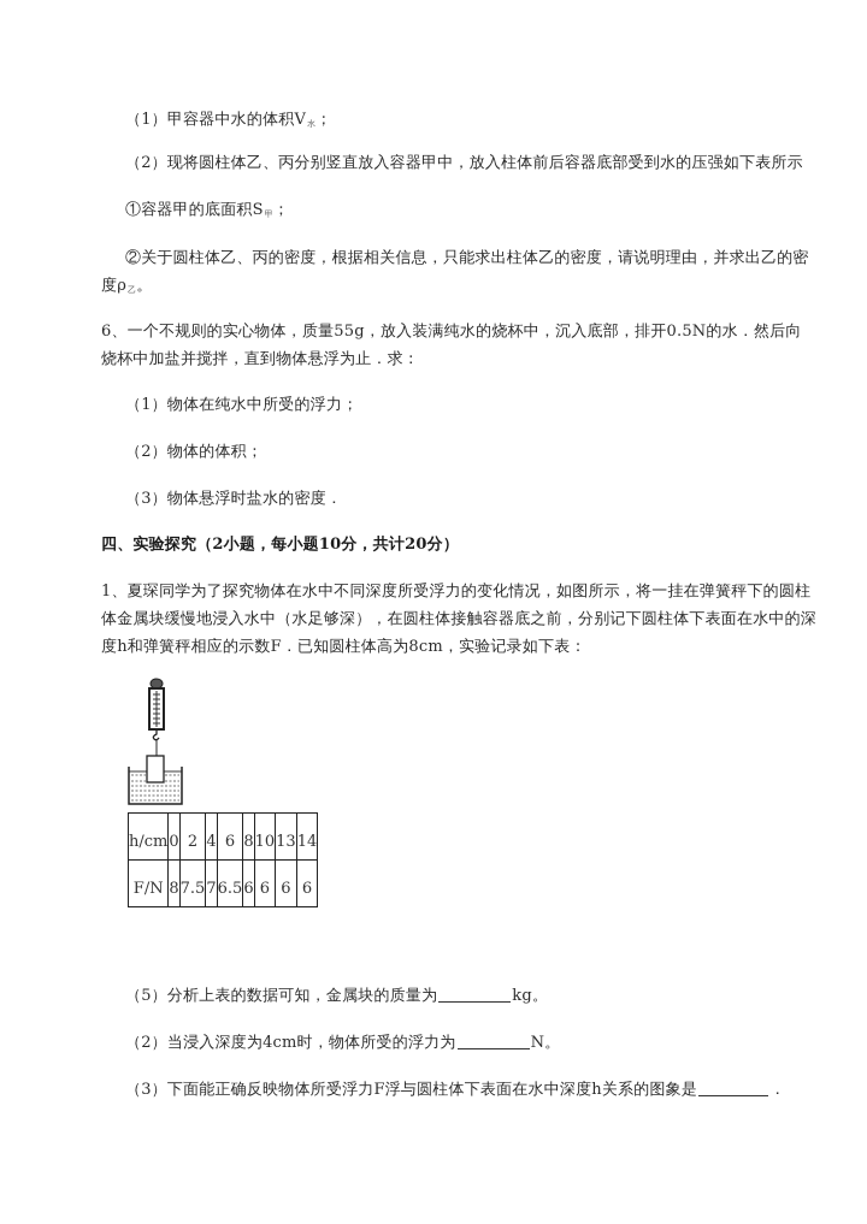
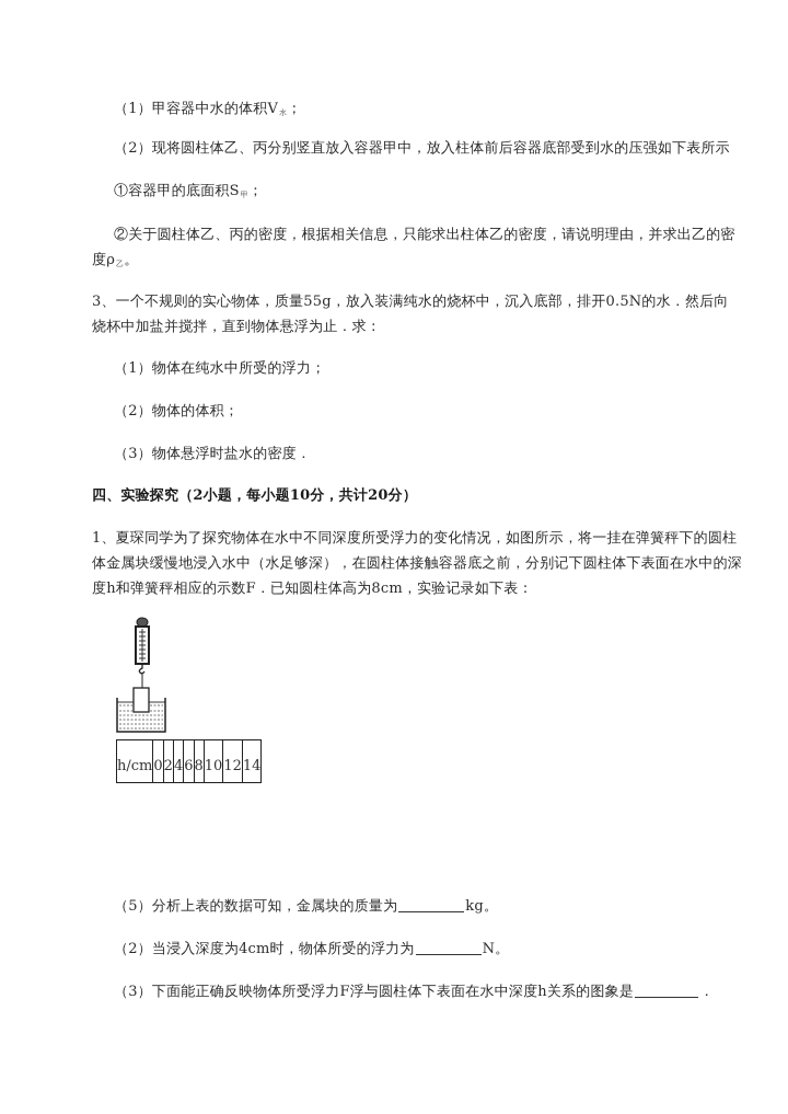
  （1）甲容器中水的体积V 水；
  （2）现将圆柱体乙、丙分别竖直放入容器甲中，放入柱体前后容器底部受到水的压强如下表所示
  ①容器甲的底面积S 甲；
  ②关于圆柱体乙、丙的密度，根据相关信息，只能求出柱体乙的密度，请说明理由，并求出乙的密
  度ρ 乙。
- 6、一个不规则的实心物体，质量55g，放入装满纯水的烧杯中，沉入底部，排开0.5N的水．然后向
+ 3、一个不规则的实心物体，质量55g，放入装满纯水的烧杯中，沉入底部，排开0.5N的水．然后向
  烧杯中加盐并搅拌，直到物体悬浮为止．求：
  （1）物体在纯水中所受的浮力；
  （2）物体的体积；
  （3）物体悬浮时盐水的密度．
  四、实验探究（2小题，每小题10分，共计20分）
  1、夏琛同学为了探究物体在水中不同深度所受浮力的变化情况，如图所示，将一挂在弹簧秤下的圆柱
  体金属块缓慢地浸入水中（水足够深），在圆柱体接触容器底之前，分别记下圆柱体下表面在水中的深
  度h和弹簧秤相应的示数F．已知圆柱体高为8cm，实验记录如下表：
- h/cm	0	2	4	6	8	10	13	14
+ h/cm	0	2	4	6	8	10	12	14
- F/N	8	7.5	7	6.5	6	6	6	6
  （5）分析上表的数据可知，金属块的质量为 kg。
  （2）当浸入深度为4cm时，物体所受的浮力为 N。
  （3）下面能正确反映物体所受浮力F浮与圆柱体下表面在水中深度h关系的图象是 ．
